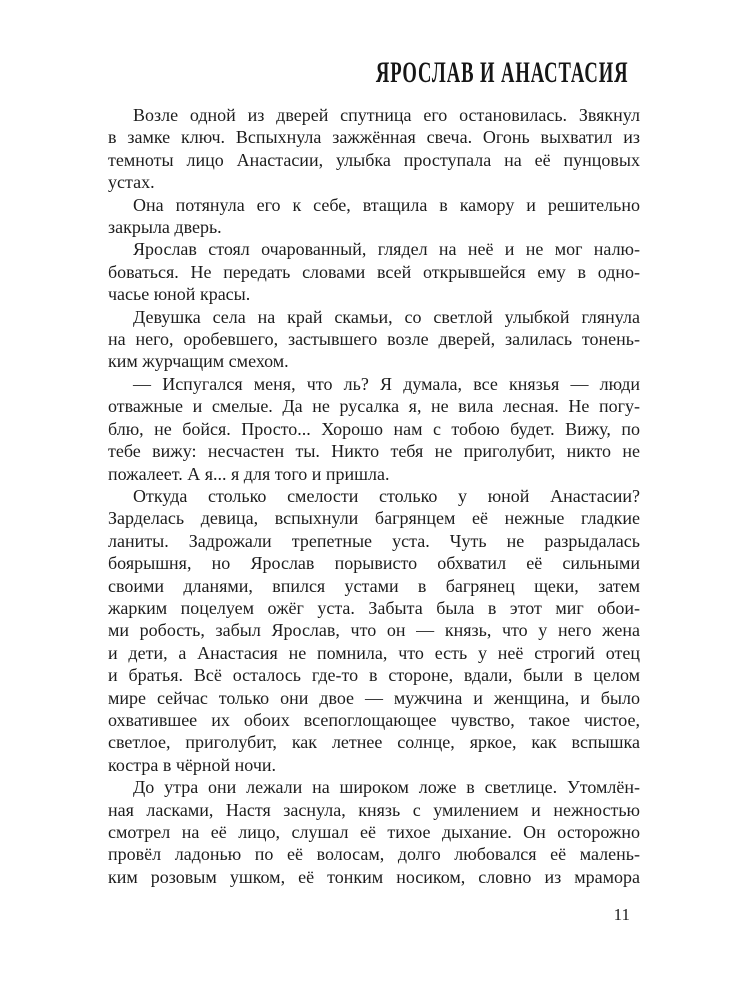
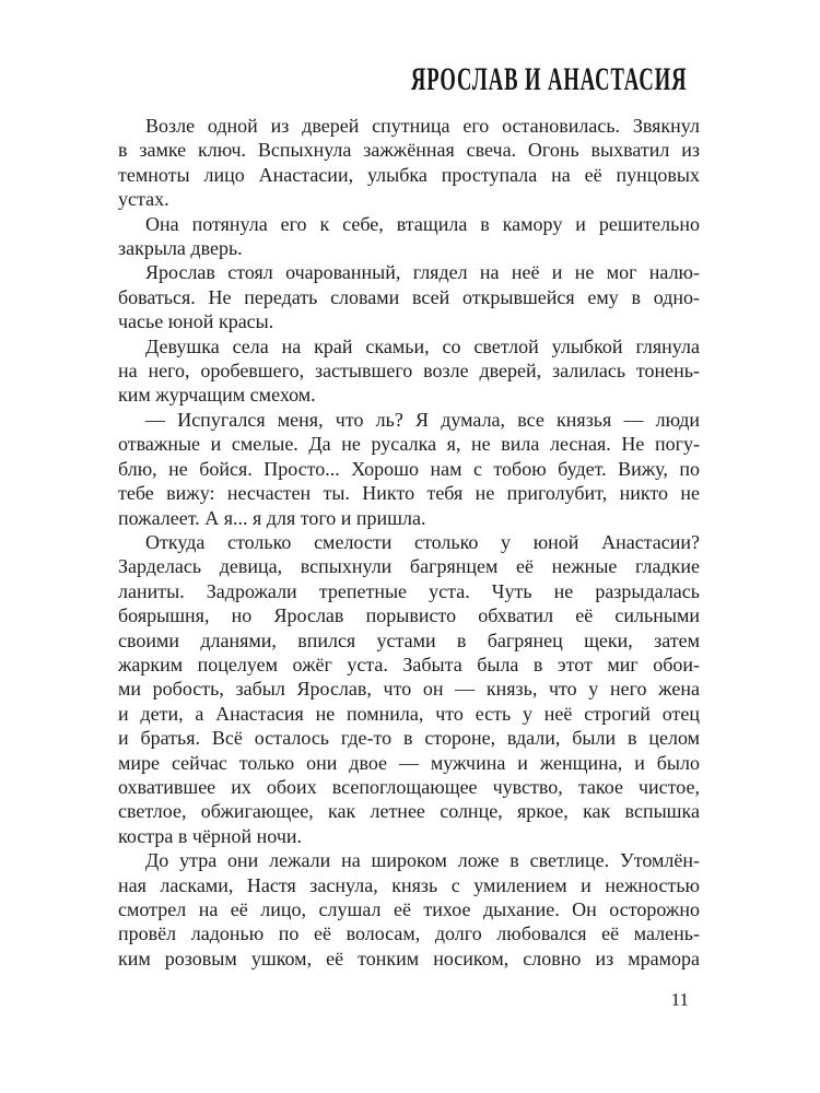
  ЯРОСЛАВ И АНАСТАСИЯ
  Возле одной из дверей спутница его остановилась. Звякнул
  в замке ключ. Вспыхнула зажжённая свеча. Огонь выхватил из
  темноты лицо Анастасии, улыбка проступала на её пунцовых
  устах.
  Она потянула его к себе, втащила в камору и решительно
  закрыла дверь.
  Ярослав стоял очарованный, глядел на неё и не мог налю-
  боваться. Не передать словами всей открывшейся ему в одно-
  часье юной красы.
  Девушка села на край скамьи, со светлой улыбкой глянула
  на него, оробевшего, застывшего возле дверей, залилась тонень-
  ким журчащим смехом.
  — Испугался меня, что ль? Я думала, все князья — люди
  отважные и смелые. Да не русалка я, не вила лесная. Не погу-
  блю, не бойся. Просто... Хорошо нам с тобою будет. Вижу, по
  тебе вижу: несчастен ты. Никто тебя не приголубит, никто не
  пожалеет. А я... я для того и пришла.
  Откуда столько смелости столько у юной Анастасии?
  Зарделась девица, вспыхнули багрянцем её нежные гладкие
  ланиты. Задрожали трепетные уста. Чуть не разрыдалась
  боярышня, но Ярослав порывисто обхватил её сильными
  своими дланями, впился устами в багрянец щеки, затем
  жарким поцелуем ожёг уста. Забыта была в этот миг обои-
  ми робость, забыл Ярослав, что он — князь, что у него жена
  и дети, а Анастасия не помнила, что есть у неё строгий отец
  и братья. Всё осталось где-то в стороне, вдали, были в целом
  мире сейчас только они двое — мужчина и женщина, и было
  охватившее их обоих всепоглощающее чувство, такое чистое,
- светлое, приголубит, как летнее солнце, яркое, как вспышка
+ светлое, обжигающее, как летнее солнце, яркое, как вспышка
  костра в чёрной ночи.
  До утра они лежали на широком ложе в светлице. Утомлён-
  ная ласками, Настя заснула, князь с умилением и нежностью
  смотрел на её лицо, слушал её тихое дыхание. Он осторожно
  провёл ладонью по её волосам, долго любовался её малень-
  ким розовым ушком, её тонким носиком, словно из мрамора
  11
